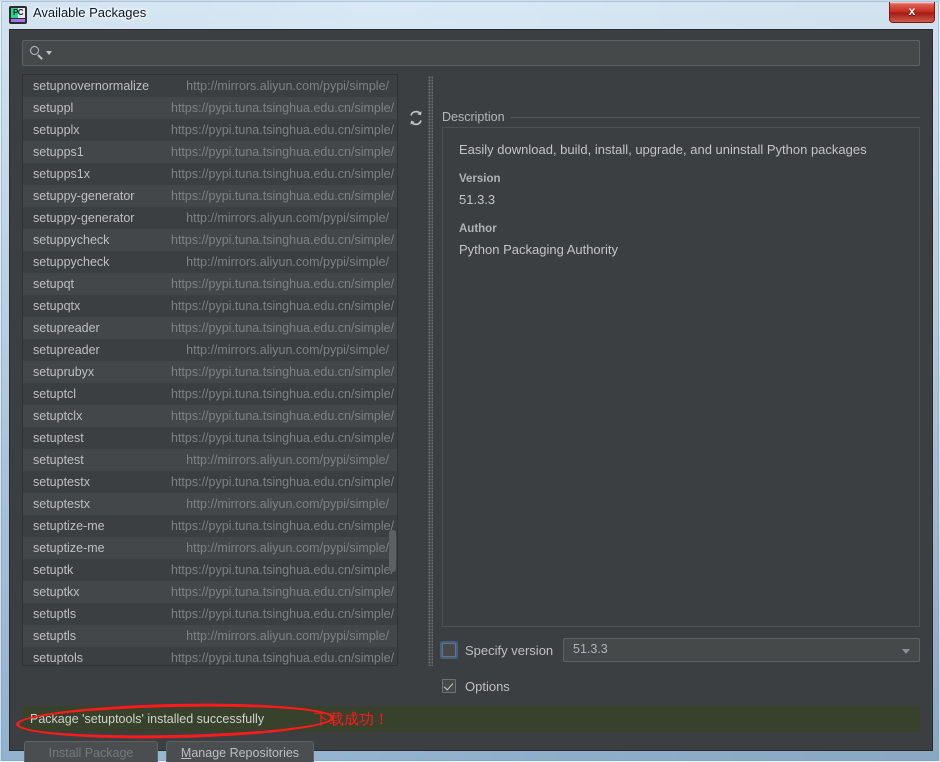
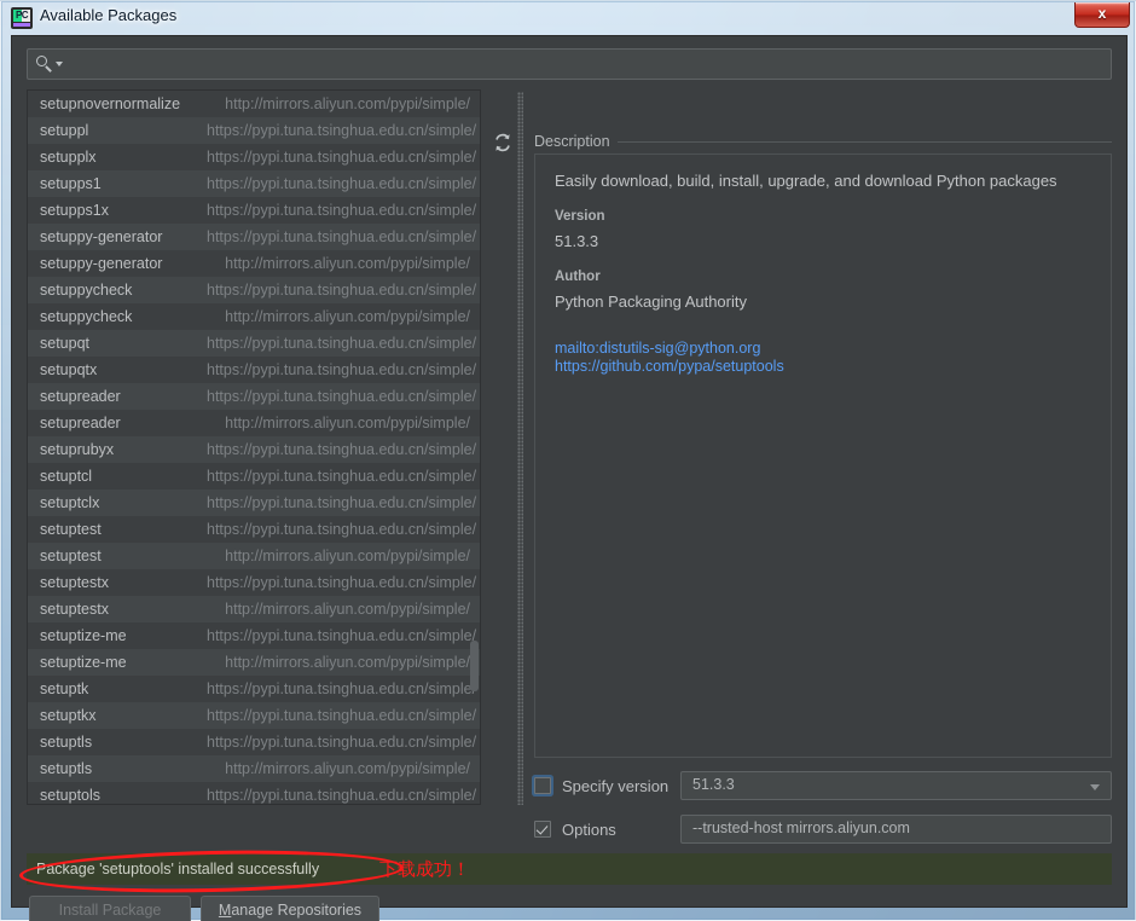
  PC
  Available Packages
  x
  setupnovernormalize
  http://mirrors.aliyun.com/pypi/simple/
  setuppl
  https://pypi.tuna.tsinghua.edu.cn/simple/
  setupplx
  https://pypi.tuna.tsinghua.edu.cn/simple/
  setupps1
  https://pypi.tuna.tsinghua.edu.cn/simple/
  setupps1x
  https://pypi.tuna.tsinghua.edu.cn/simple/
  setuppy-generator
  https://pypi.tuna.tsinghua.edu.cn/simple/
  setuppy-generator
  http://mirrors.aliyun.com/pypi/simple/
  setuppycheck
  https://pypi.tuna.tsinghua.edu.cn/simple/
  setuppycheck
  http://mirrors.aliyun.com/pypi/simple/
  setupqt
  https://pypi.tuna.tsinghua.edu.cn/simple/
  setupqtx
  https://pypi.tuna.tsinghua.edu.cn/simple/
  setupreader
  https://pypi.tuna.tsinghua.edu.cn/simple/
  setupreader
  http://mirrors.aliyun.com/pypi/simple/
  setuprubyx
  https://pypi.tuna.tsinghua.edu.cn/simple/
  setuptcl
  https://pypi.tuna.tsinghua.edu.cn/simple/
  setuptclx
  https://pypi.tuna.tsinghua.edu.cn/simple/
  setuptest
  https://pypi.tuna.tsinghua.edu.cn/simple/
  setuptest
  http://mirrors.aliyun.com/pypi/simple/
  setuptestx
  https://pypi.tuna.tsinghua.edu.cn/simple/
  setuptestx
  http://mirrors.aliyun.com/pypi/simple/
  setuptize-me
  https://pypi.tuna.tsinghua.edu.cn/simple/
  setuptize-me
  http://mirrors.aliyun.com/pypi/simple/
  setuptk
  https://pypi.tuna.tsinghua.edu.cn/simple
  setuptkx
  https://pypi.tuna.tsinghua.edu.cn/simple/
  setuptls
  https://pypi.tuna.tsinghua.edu.cn/simple/
  setuptls
  http://mirrors.aliyun.com/pypi/simple/
  setuptols
  https://pypi.tuna.tsinghua.edu.cn/simple/
  Description
- Easily download, build, install, upgrade, and uninstall Python packages
+ Easily download, build, install, upgrade, and download Python packages
  Version
  51.3.3
  Author
  Python Packaging Authority
+ mailto:distutils-sig@python.org
+ https://github.com/pypa/setuptools
  Specify version
  51.3.3
  Options
+ --trusted-host mirrors.aliyun.com
  Package 'setuptools' installed successfully
  下载成功！
  Install Package
  Manage Repositories
